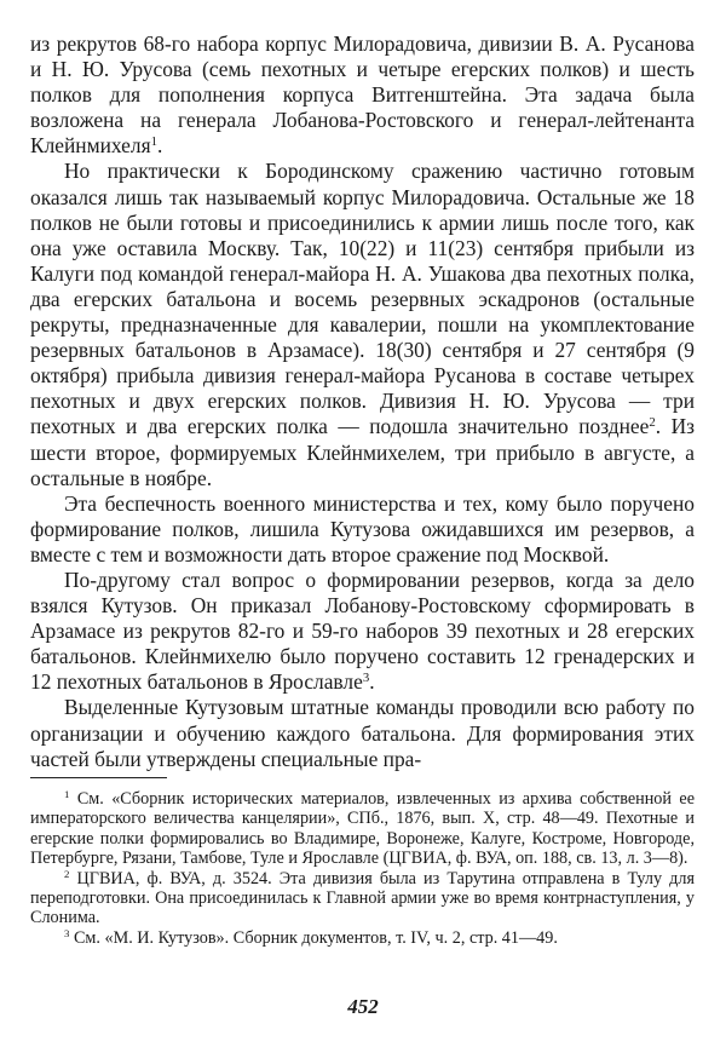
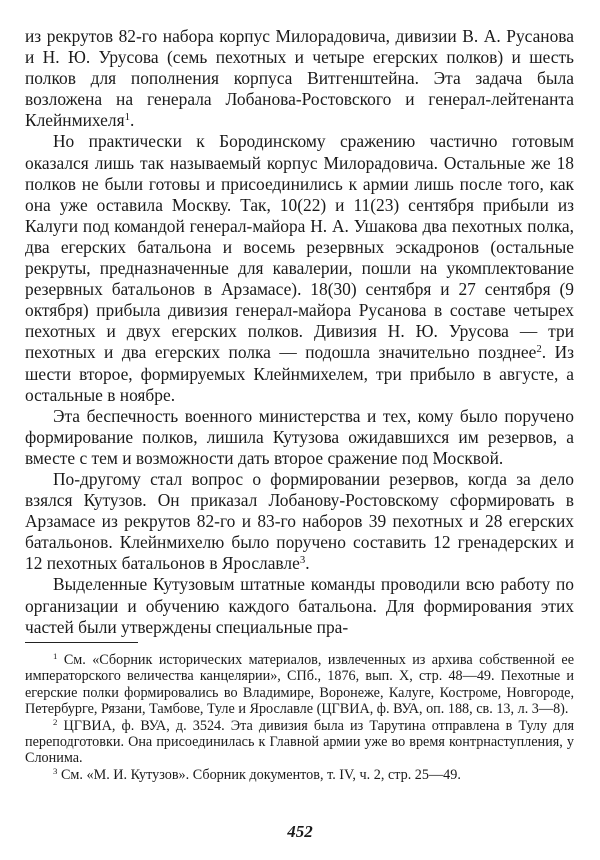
- из рекрутов 68-го набора корпус Милорадовича, дивизии В. А. Русанова и Н. Ю. Урусова (семь пехотных и четыре егерских полков) и шесть полков для пополнения корпуса Витгенштейна. Эта задача была возложена на генерала Лобанова-Ростовского и генерал-лейтенанта Клейнмихеля1.
+ из рекрутов 82-го набора корпус Милорадовича, дивизии В. А. Русанова и Н. Ю. Урусова (семь пехотных и четыре егерских полков) и шесть полков для пополнения корпуса Витгенштейна. Эта задача была возложена на генерала Лобанова-Ростовского и генерал-лейтенанта Клейнмихеля1.
  Но практически к Бородинскому сражению частично готовым оказался лишь так называемый корпус Милорадовича. Остальные же 18 полков не были готовы и присоединились к армии лишь после того, как она уже оставила Москву. Так, 10(22) и 11(23) сентября прибыли из Калуги под командой генерал-майора Н. А. Ушакова два пехотных полка, два егерских батальона и восемь резервных эскадронов (остальные рекруты, предназначенные для кавалерии, пошли на укомплектование резервных батальонов в Арзамасе). 18(30) сентября и 27 сентября (9 октября) прибыла дивизия генерал-майора Русанова в составе четырех пехотных и двух егерских полков. Дивизия Н. Ю. Урусова — три пехотных и два егерских полка — подошла значительно позднее2. Из шести второе, формируемых Клейнмихелем, три прибыло в августе, а остальные в ноябре.
  Эта беспечность военного министерства и тех, кому было поручено формирование полков, лишила Кутузова ожидавшихся им резервов, а вместе с тем и возможности дать второе сражение под Москвой.
- По-другому стал вопрос о формировании резервов, когда за дело взялся Кутузов. Он приказал Лобанову-Ростовскому сформировать в Арзамасе из рекрутов 82-го и 59-го наборов 39 пехотных и 28 егерских батальонов. Клейнмихелю было поручено составить 12 гренадерских и 12 пехотных батальонов в Ярославле3.
+ По-другому стал вопрос о формировании резервов, когда за дело взялся Кутузов. Он приказал Лобанову-Ростовскому сформировать в Арзамасе из рекрутов 82-го и 83-го наборов 39 пехотных и 28 егерских батальонов. Клейнмихелю было поручено составить 12 гренадерских и 12 пехотных батальонов в Ярославле3.
  Выделенные Кутузовым штатные команды проводили всю работу по организации и обучению каждого батальона. Для формирования этих частей были утверждены специальные пра-
  1 См. «Сборник исторических материалов, извлеченных из архива собственной ее императорского величества канцелярии», СПб., 1876, вып. X, стр. 48—49. Пехотные и егерские полки формировались во Владимире, Воронеже, Калуге, Костроме, Новгороде, Петербурге, Рязани, Тамбове, Туле и Ярославле (ЦГВИА, ф. ВУА, оп. 188, св. 13, л. 3—8).
  2 ЦГВИА, ф. ВУА, д. 3524. Эта дивизия была из Тарутина отправлена в Тулу для переподготовки. Она присоединилась к Главной армии уже во время контрнаступления, у Слонима.
- 3 См. «М. И. Кутузов». Сборник документов, т. IV, ч. 2, стр. 41—49.
+ 3 См. «М. И. Кутузов». Сборник документов, т. IV, ч. 2, стр. 25—49.
  452
